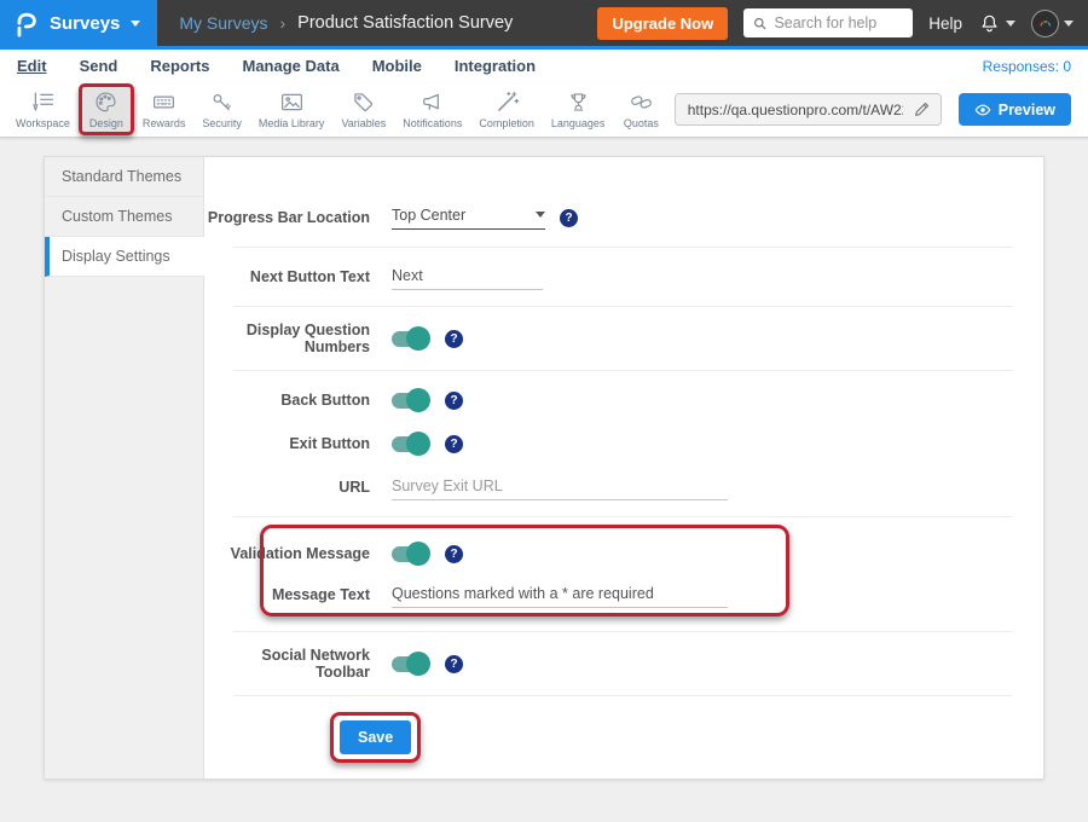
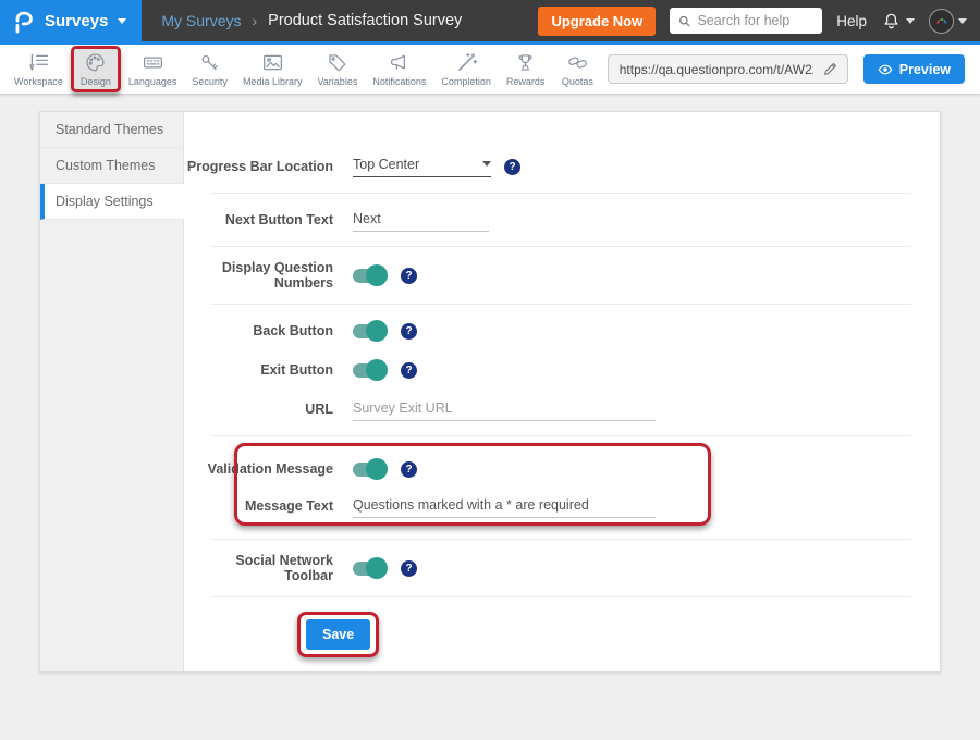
  Surveys
  My Surveys
  ›
  Product Satisfaction Survey
  Upgrade Now
  Search for help
  Help
- Edit
- Send
- Reports
- Manage Data
- Mobile
- Integration
- Responses: 0
  Workspace
  Design
- Rewards
+ Languages
  Security
  Media Library
  Variables
  Notifications
  Completion
- Languages
+ Rewards
  Quotas
  https://qa.questionpro.com/t/AW2
  Preview
  Standard Themes
  Custom Themes
  Display Settings
  Progress Bar Location
  Top Center
  Next Button Text
  Next
  Display Question Numbers
  Back Button
  Exit Button
  URL
  Survey Exit URL
  Validation Message
  Message Text
  Questions marked with a * are required
  Social Network Toolbar
  Save
